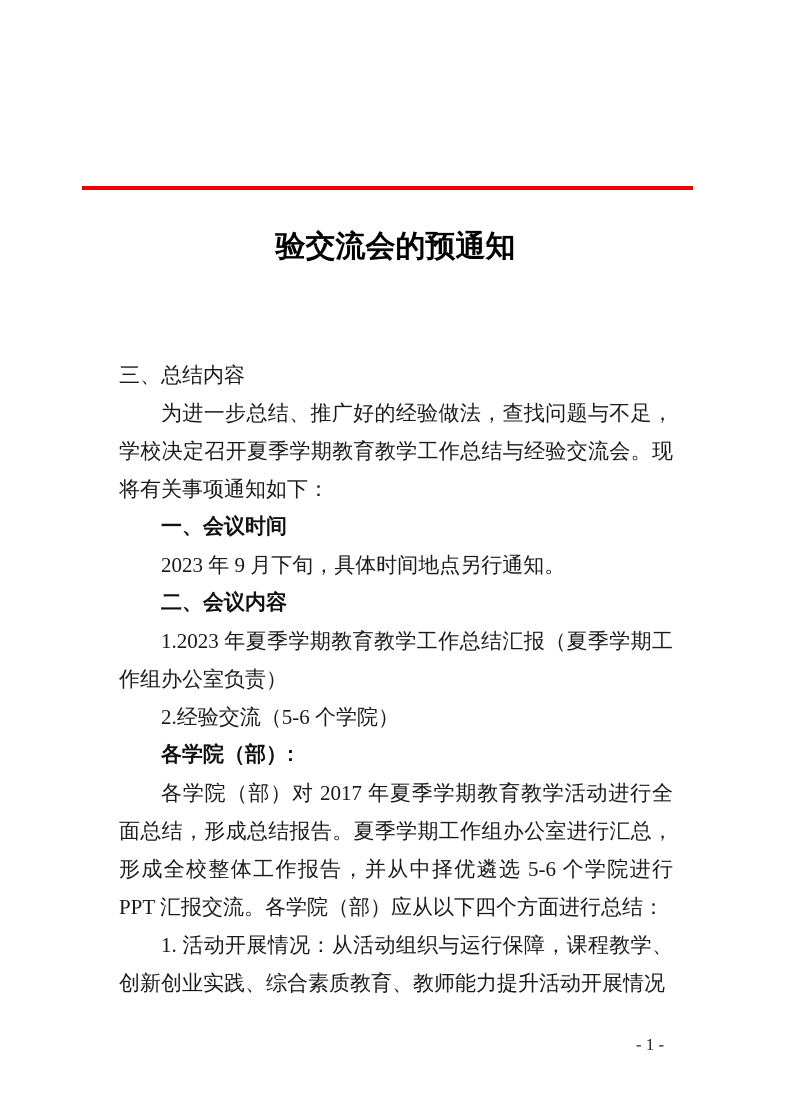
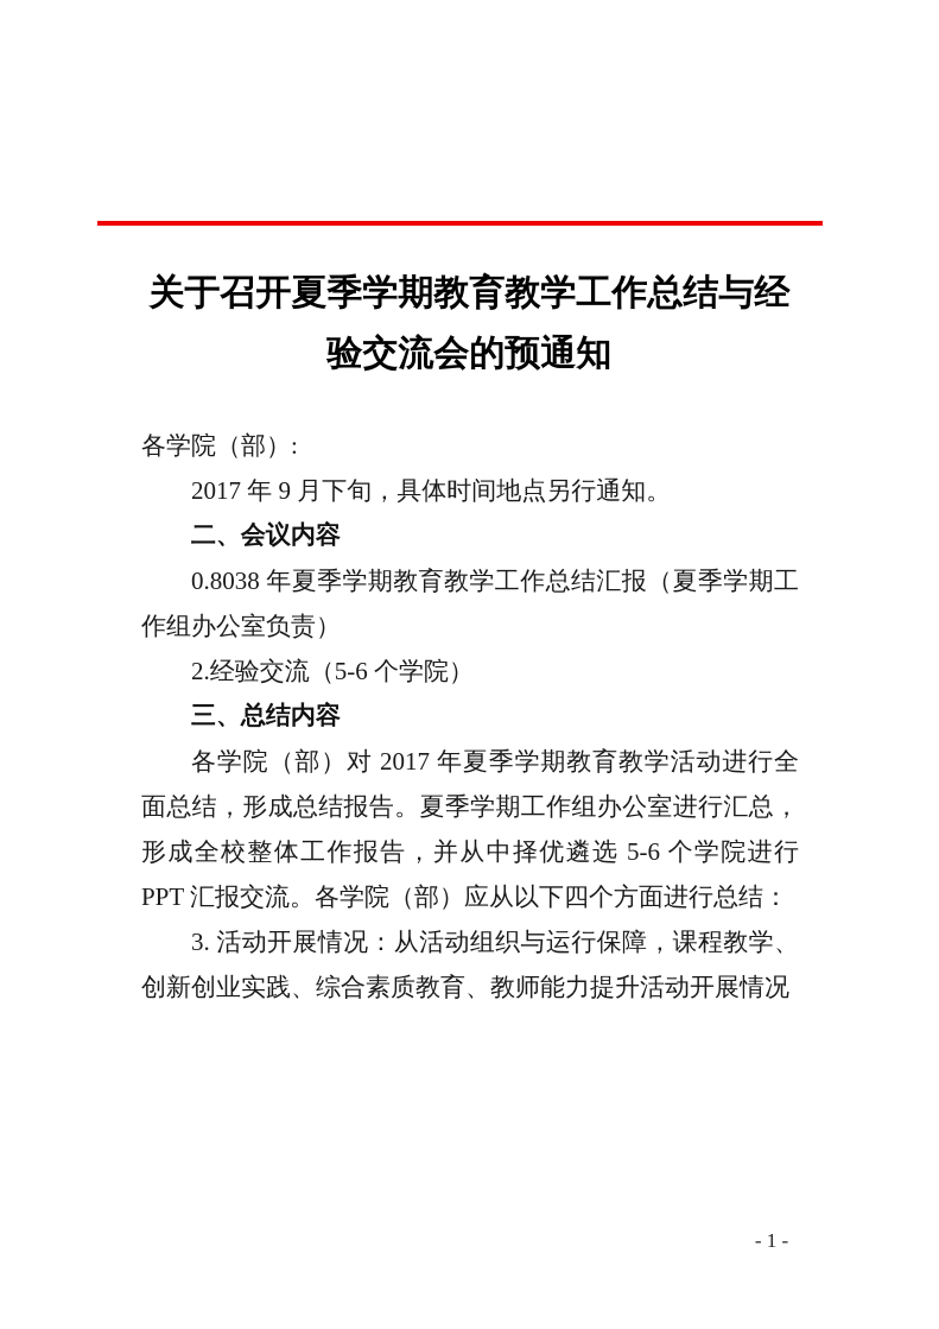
+ 关于召开夏季学期教育教学工作总结与经
  验交流会的预通知
- 三、总结内容
+ 各学院（部）:
- 为进一步总结、推广好的经验做法，查找问题与不足，学校决定召开夏季学期教育教学工作总结与经验交流会。现将有关事项通知如下：
- 一、会议时间
- 2023 年 9 月下旬，具体时间地点另行通知。
+ 2017 年 9 月下旬，具体时间地点另行通知。
  二、会议内容
- 1.2023 年夏季学期教育教学工作总结汇报（夏季学期工作组办公室负责）
+ 0.8038 年夏季学期教育教学工作总结汇报（夏季学期工作组办公室负责）
  2.经验交流（5-6 个学院）
- 各学院（部）:
+ 三、总结内容
  各学院（部）对 2017 年夏季学期教育教学活动进行全面总结，形成总结报告。夏季学期工作组办公室进行汇总，形成全校整体工作报告，并从中择优遴选 5-6 个学院进行 PPT 汇报交流。各学院（部）应从以下四个方面进行总结：
- 1. 活动开展情况：从活动组织与运行保障，课程教学、创新创业实践、综合素质教育、教师能力提升活动开展情况
+ 3. 活动开展情况：从活动组织与运行保障，课程教学、创新创业实践、综合素质教育、教师能力提升活动开展情况
  - 1 -
